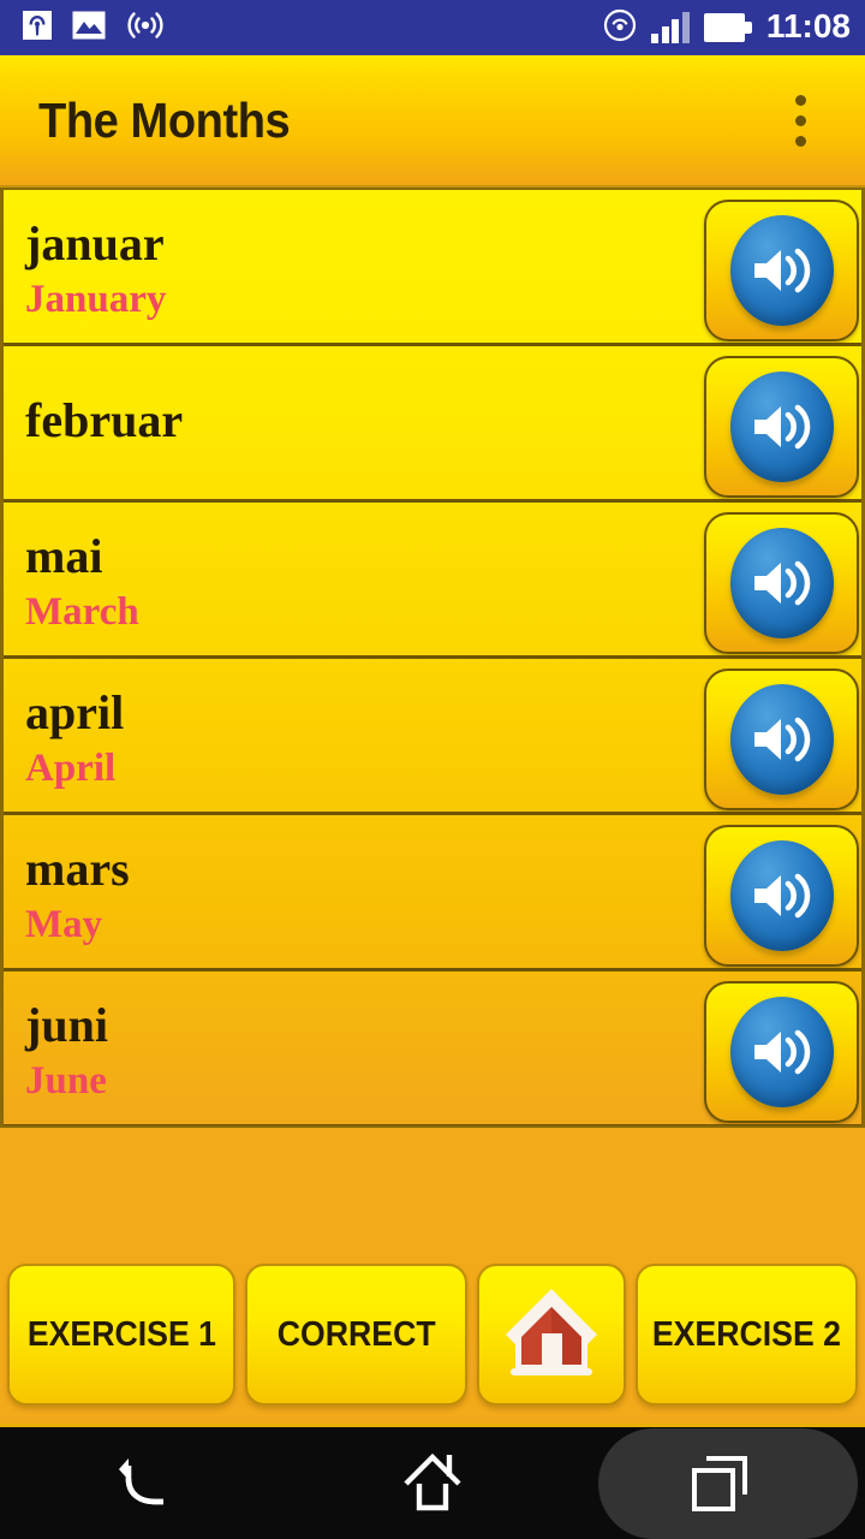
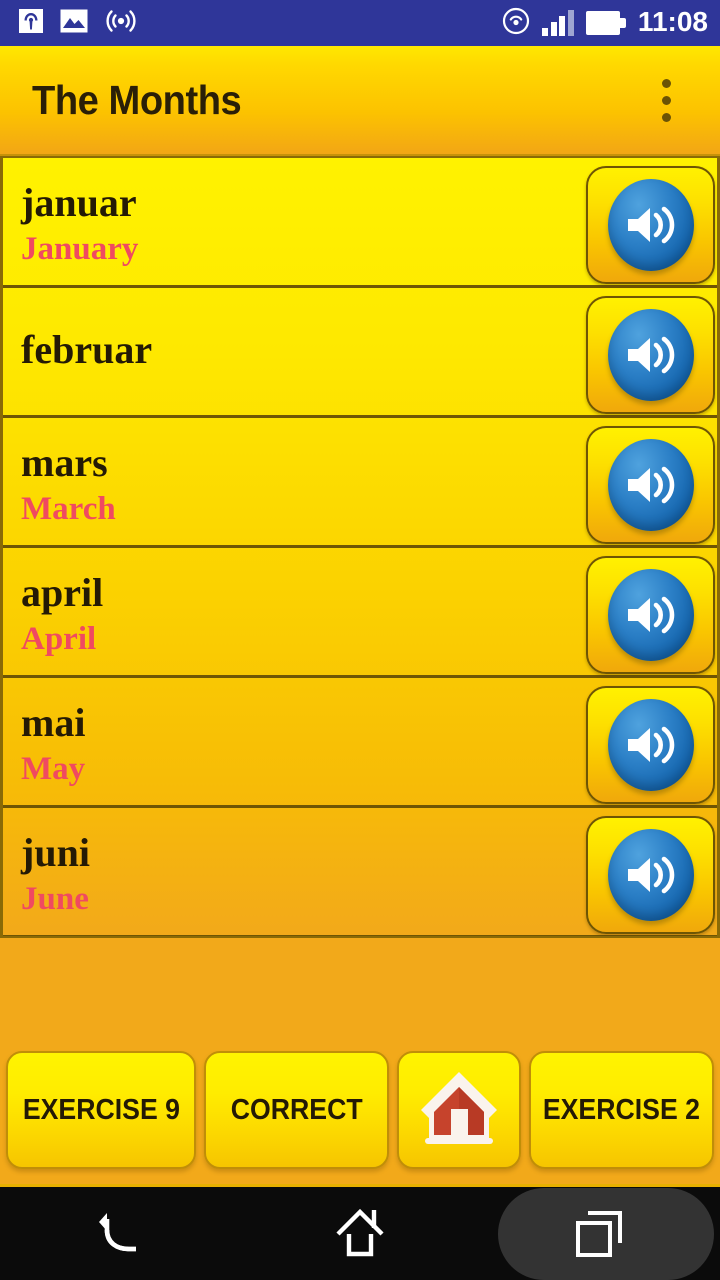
  11:08
  The Months
  januar
  January
  februar
- mai
+ mars
  March
  april
  April
- mars
+ mai
  May
  juni
  June
- EXERCISE 1
+ EXERCISE 9
  CORRECT
  EXERCISE 2
